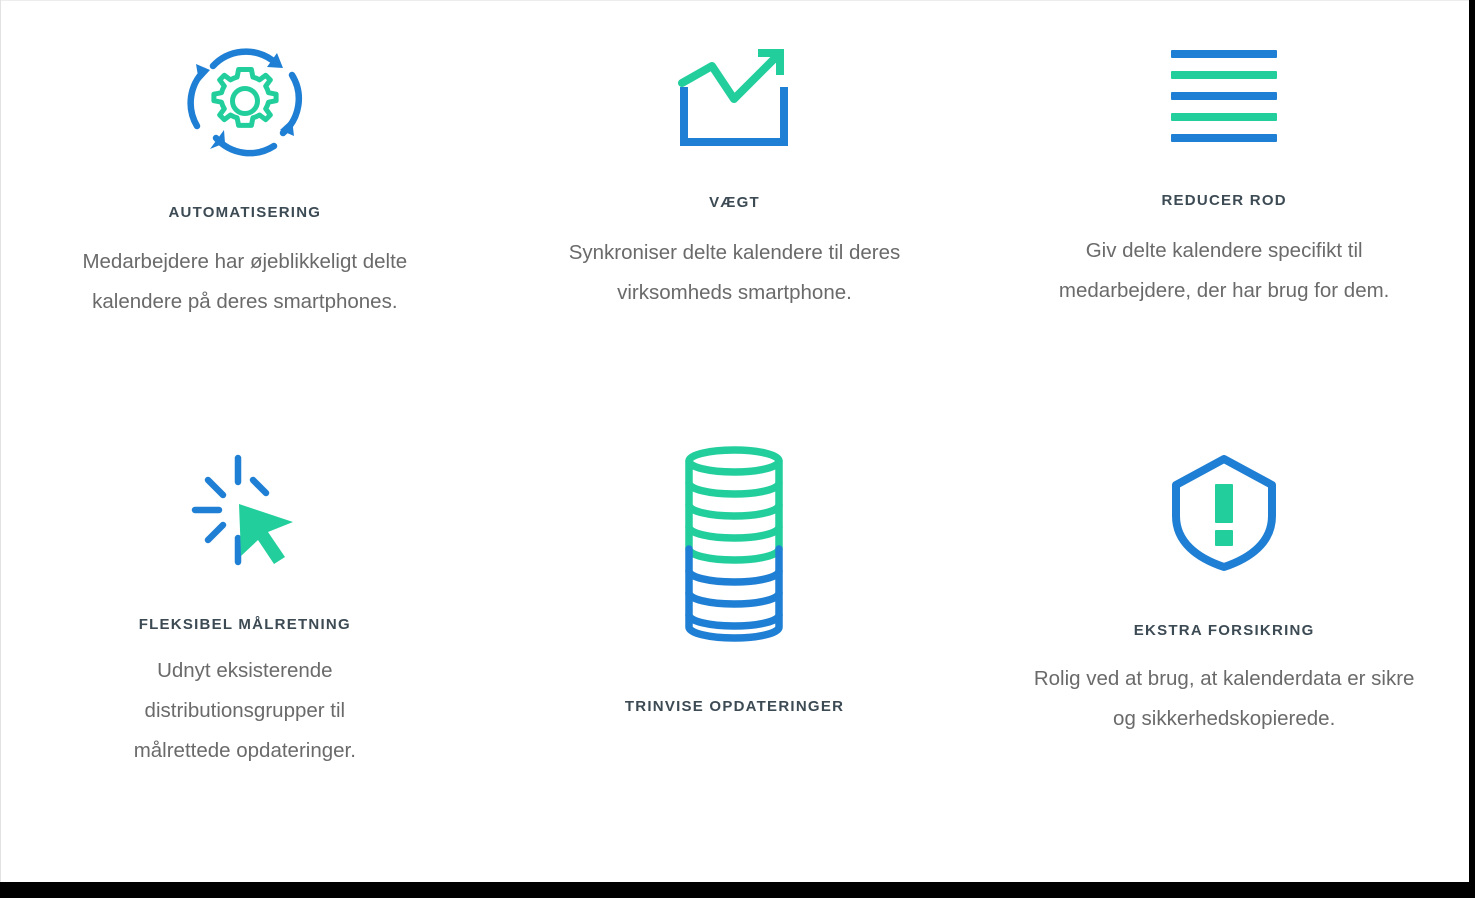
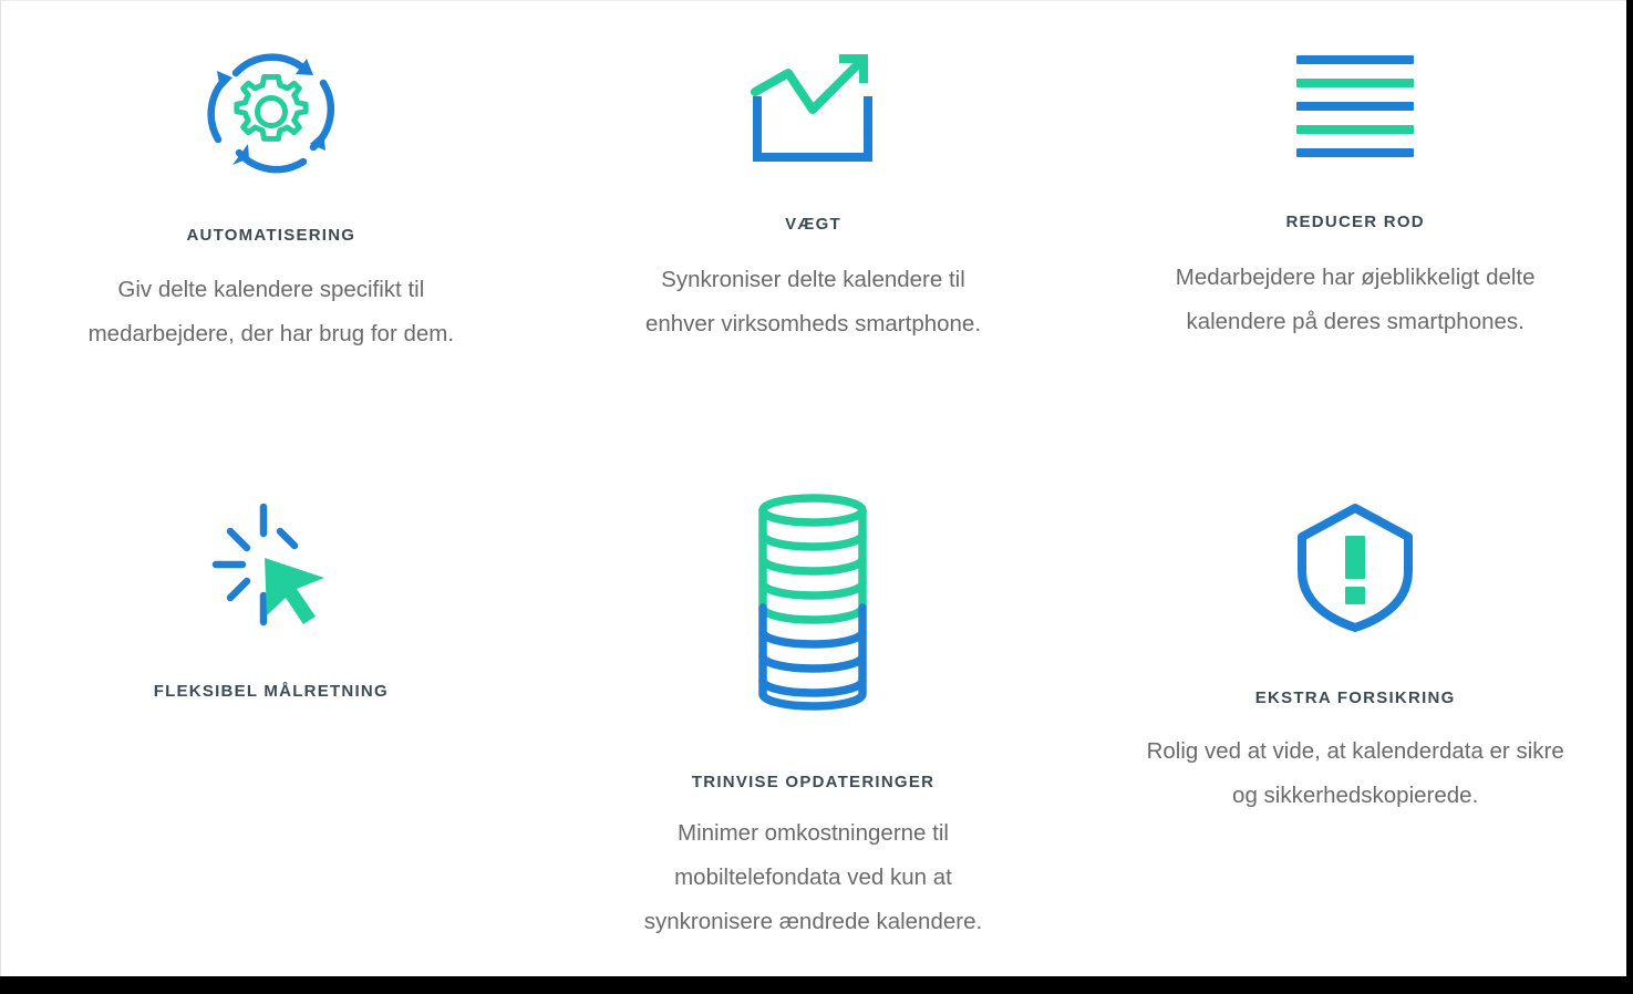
  AUTOMATISERING
- Medarbejdere har øjeblikkeligt delte kalendere på deres smartphones.
+ Giv delte kalendere specifikt til medarbejdere, der har brug for dem.
  VÆGT
- Synkroniser delte kalendere til deres virksomheds smartphone.
+ Synkroniser delte kalendere til enhver virksomheds smartphone.
  REDUCER ROD
- Giv delte kalendere specifikt til medarbejdere, der har brug for dem.
+ Medarbejdere har øjeblikkeligt delte kalendere på deres smartphones.
  FLEKSIBEL MÅLRETNING
- Udnyt eksisterende distributionsgrupper til målrettede opdateringer.
  TRINVISE OPDATERINGER
+ Minimer omkostningerne til mobiltelefondata ved kun at synkronisere ændrede kalendere.
  EKSTRA FORSIKRING
- Rolig ved at brug, at kalenderdata er sikre og sikkerhedskopierede.
+ Rolig ved at vide, at kalenderdata er sikre og sikkerhedskopierede.
